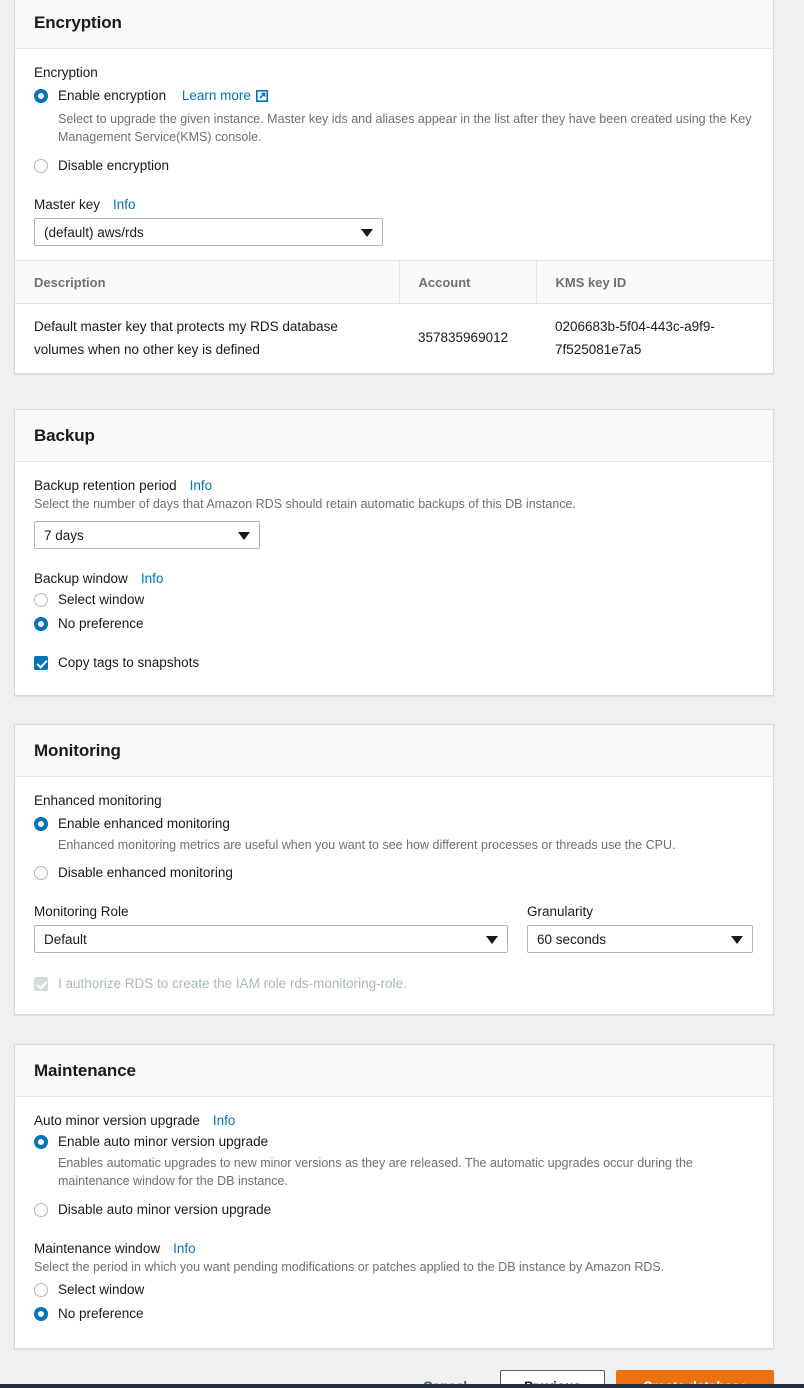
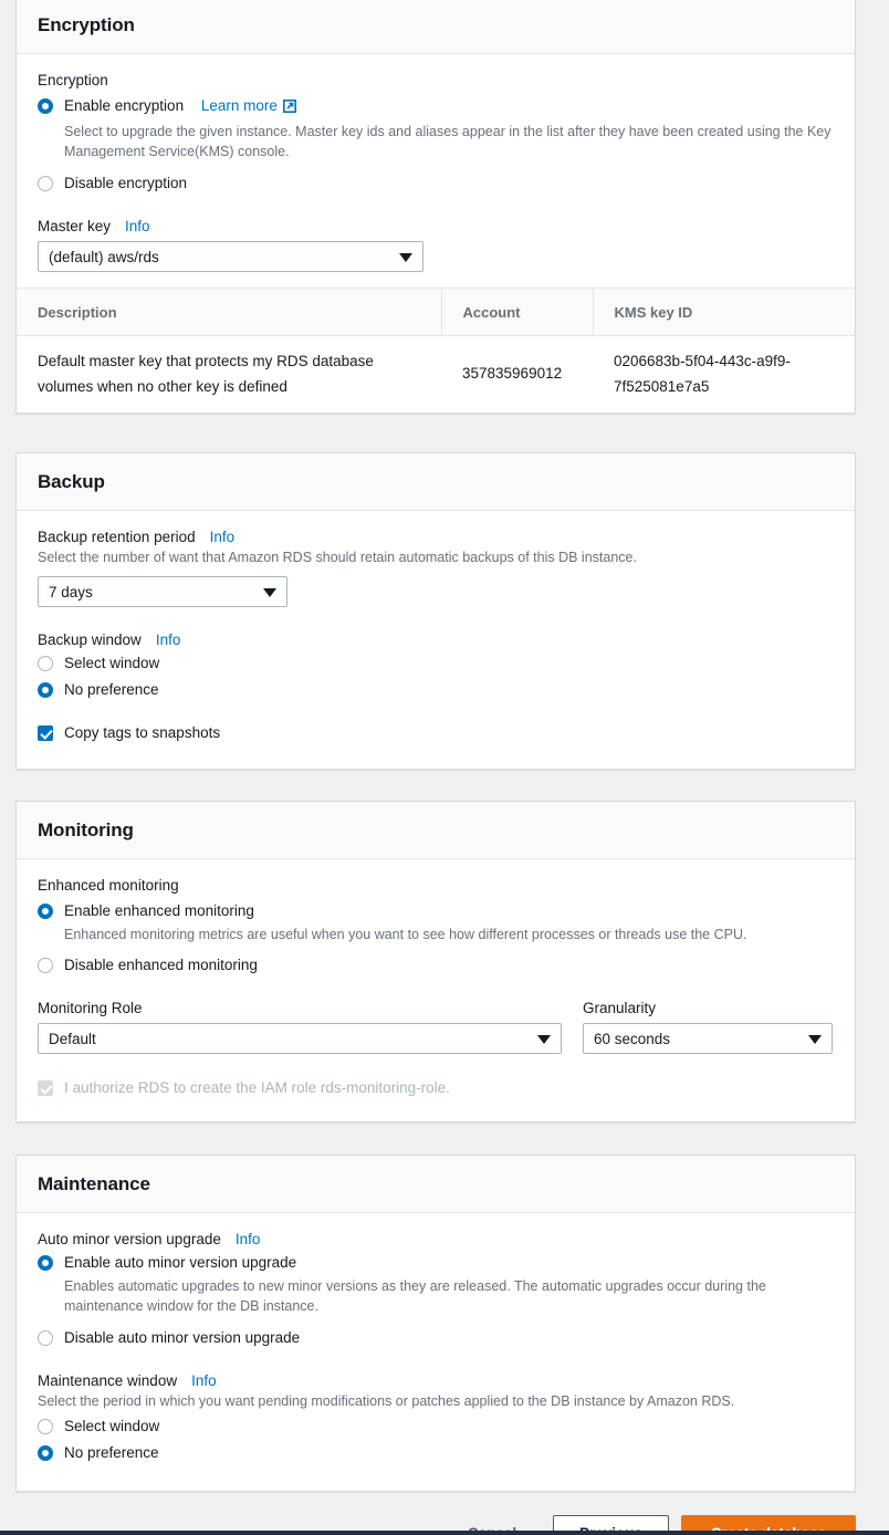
  Encryption
  Encryption
  Enable encryption Learn more
  Select to upgrade the given instance. Master key ids and aliases appear in the list after they have been created using the Key Management Service(KMS) console.
  Disable encryption
  Master key
  Info
  (default) aws/rds
  Description	Account	KMS key ID
  Default master key that protects my RDS database volumes when no other key is defined	357835969012	0206683b-5f04-443c-a9f9-7f525081e7a5
  Backup
  Backup retention period
  Info
- Select the number of days that Amazon RDS should retain automatic backups of this DB instance.
+ Select the number of want that Amazon RDS should retain automatic backups of this DB instance.
  7 days
  Backup window
  Info
  Select window
  No preference
  Copy tags to snapshots
  Monitoring
  Enhanced monitoring
  Enable enhanced monitoring
  Enhanced monitoring metrics are useful when you want to see how different processes or threads use the CPU.
  Disable enhanced monitoring
  Monitoring Role
  Default
  Granularity
  60 seconds
  I authorize RDS to create the IAM role rds-monitoring-role.
  Maintenance
  Auto minor version upgrade
  Info
  Enable auto minor version upgrade
  Enables automatic upgrades to new minor versions as they are released. The automatic upgrades occur during the maintenance window for the DB instance.
  Disable auto minor version upgrade
  Maintenance window
  Info
  Select the period in which you want pending modifications or patches applied to the DB instance by Amazon RDS.
  Select window
  No preference
